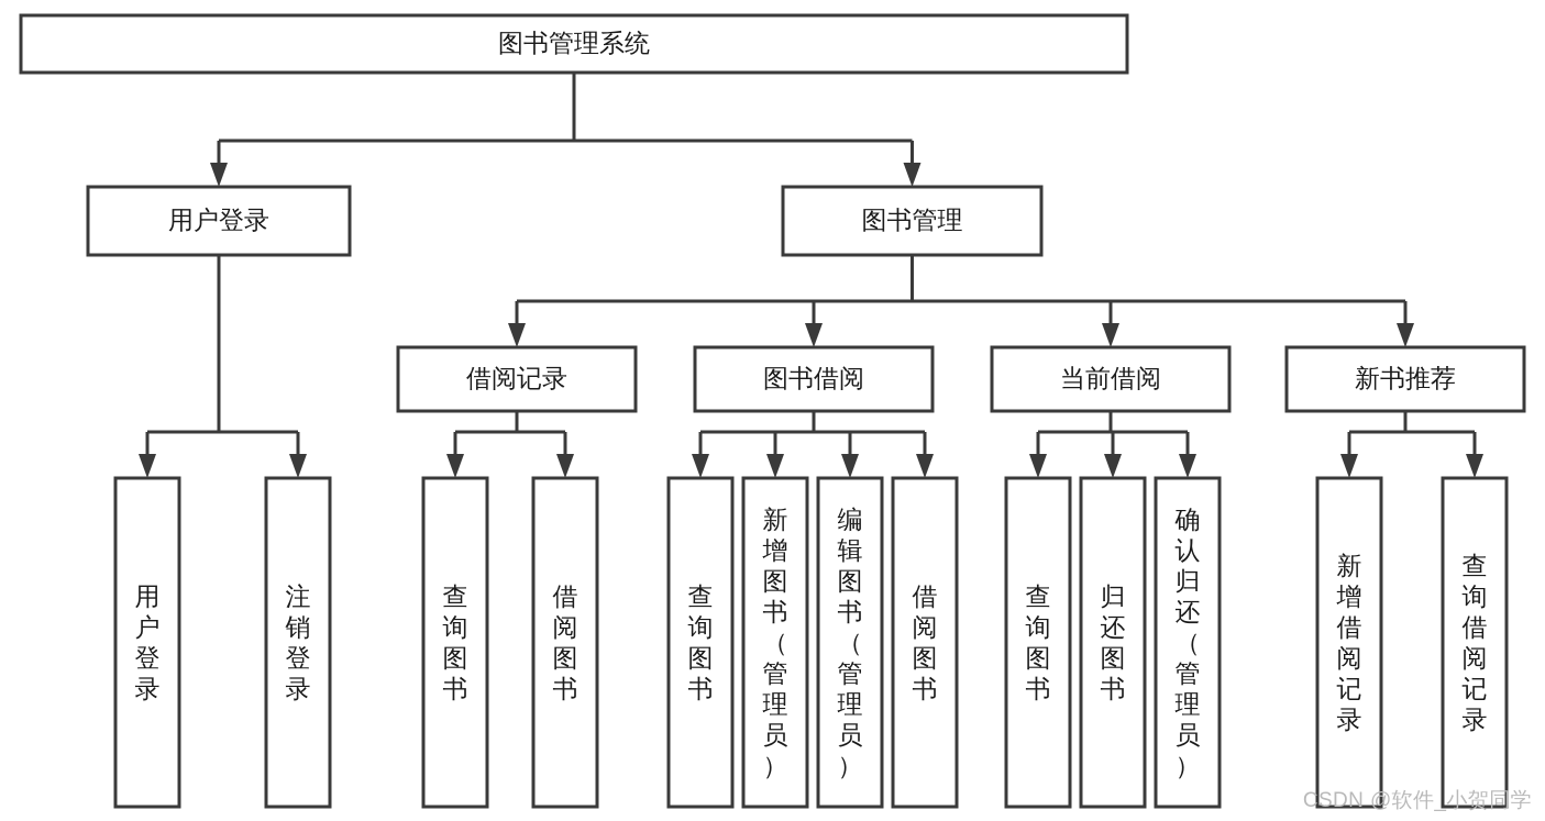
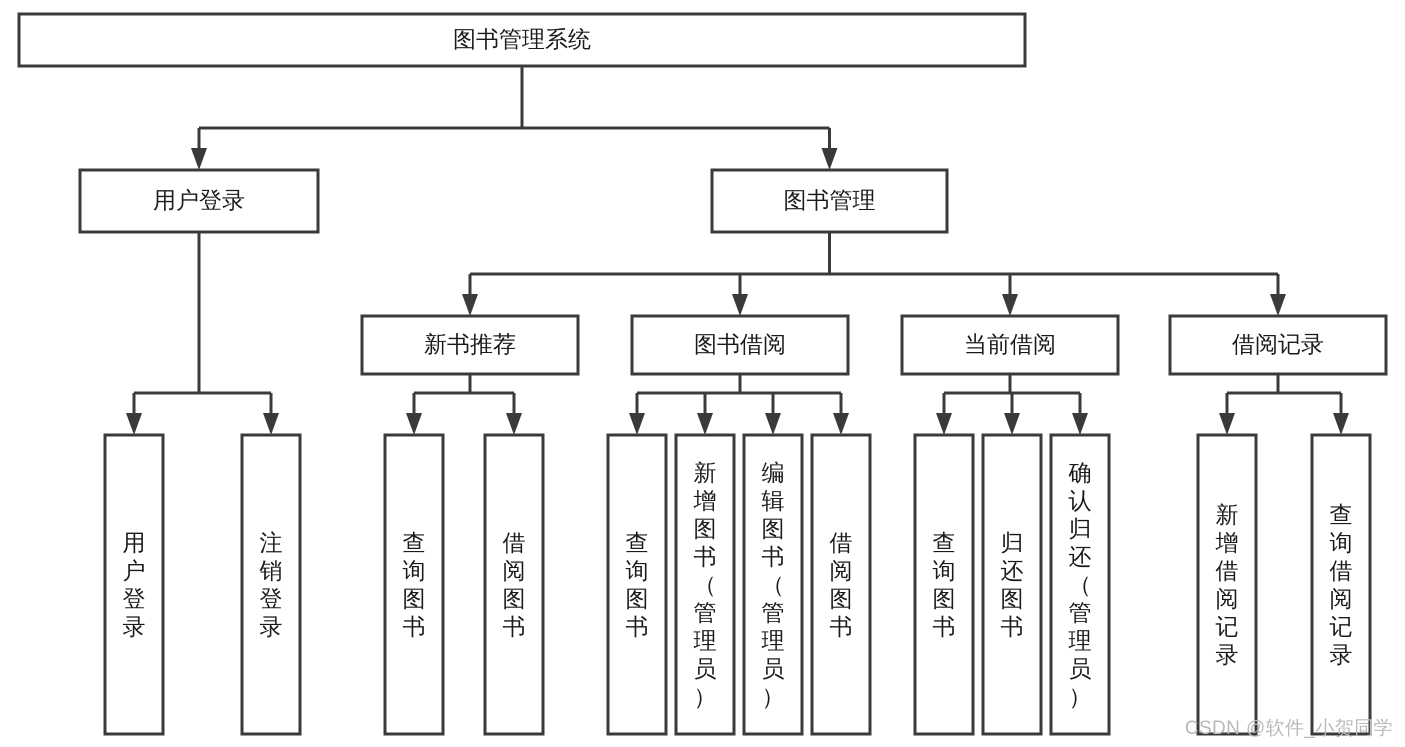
  图书管理系统
  用户登录
  图书管理
- 借阅记录
+ 新书推荐
  图书借阅
  当前借阅
- 新书推荐
+ 借阅记录
  用户登录
  注销登录
  查询图书
  借阅图书
  查询图书
  新增图书（管理员）
  编辑图书（管理员）
  借阅图书
  查询图书
  归还图书
  确认归还（管理员）
  新增借阅记录
  查询借阅记录
  CSDN @软件_小贺同学
